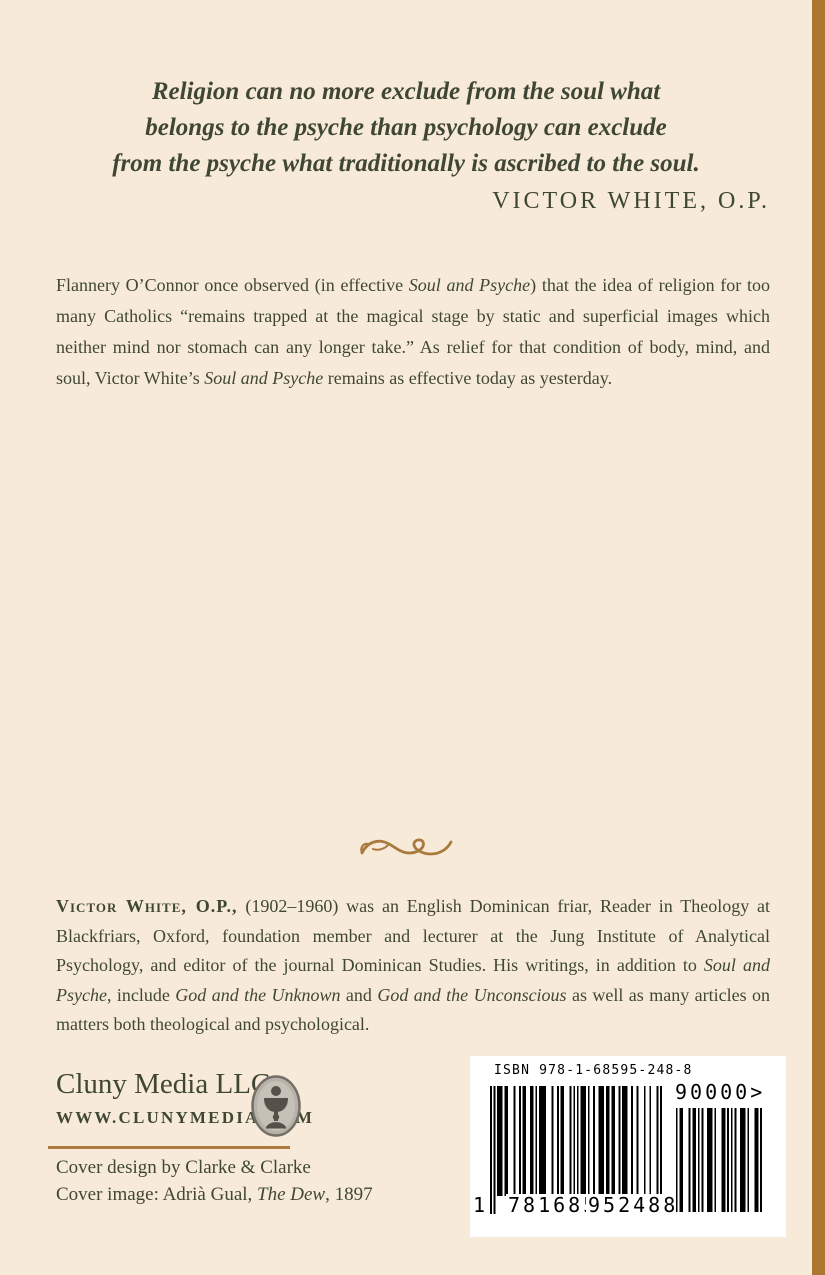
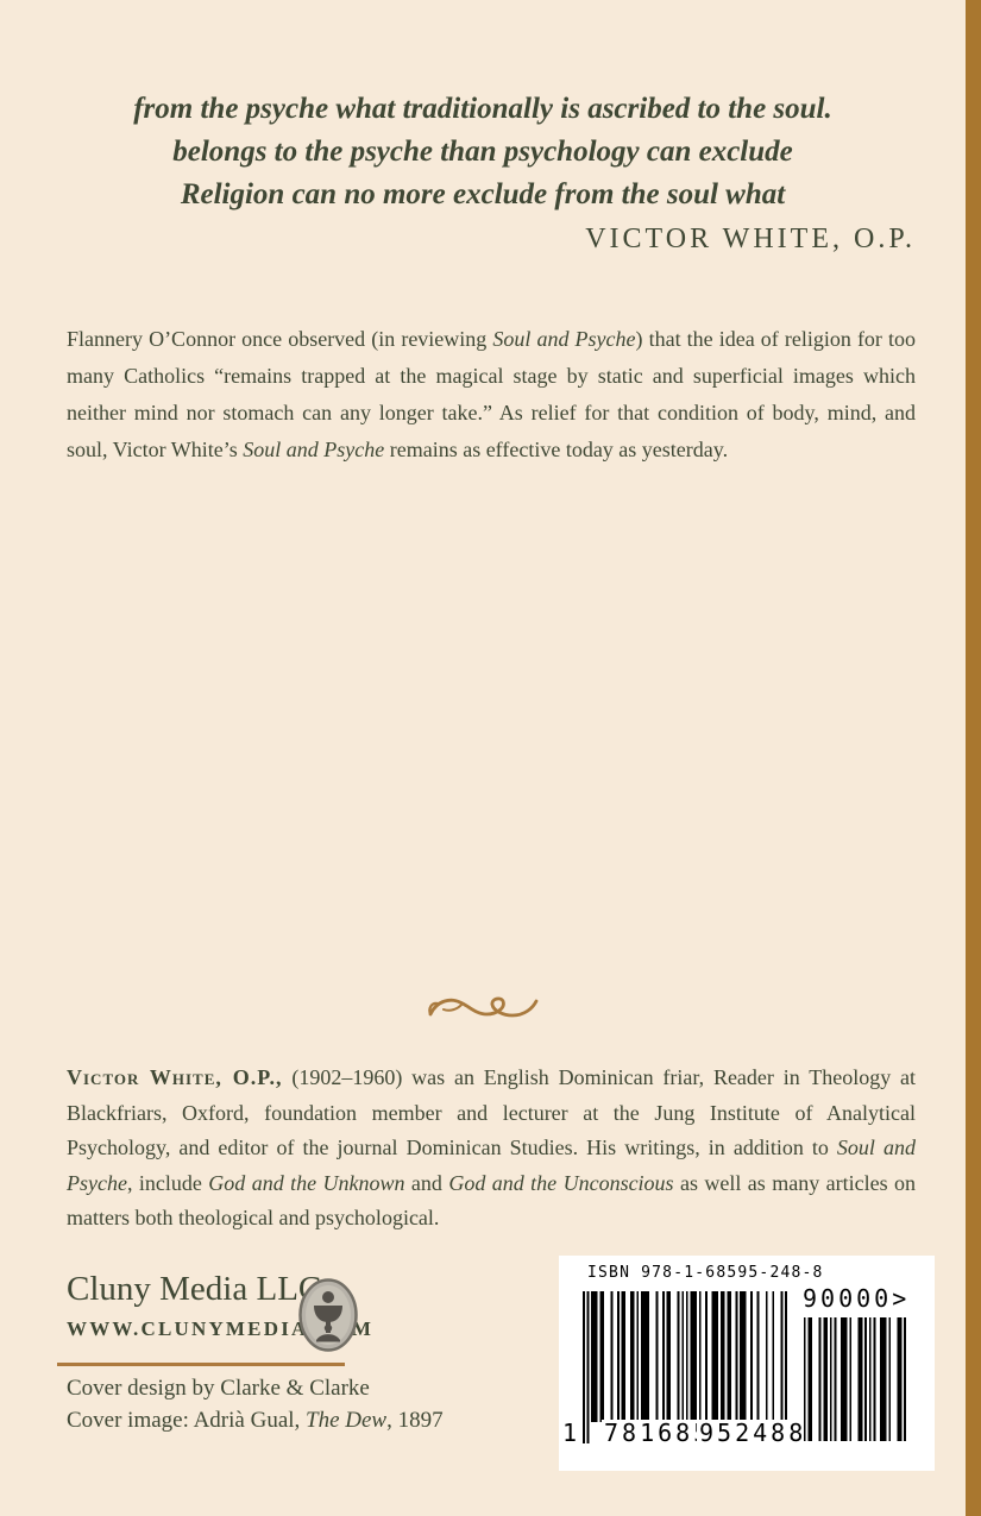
- Religion can no more exclude from the soul what
+ from the psyche what traditionally is ascribed to the soul.
  belongs to the psyche than psychology can exclude
- from the psyche what traditionally is ascribed to the soul.
+ Religion can no more exclude from the soul what
  VICTOR WHITE, O.P.
- Flannery O’Connor once observed (in effective Soul and Psyche) that the idea of religion for too many Catholics “remains trapped at the magical stage by static and superficial images which neither mind nor stomach can any longer take.” As relief for that condition of body, mind, and soul, Victor White’s Soul and Psyche remains as effective today as yesterday.
+ Flannery O’Connor once observed (in reviewing Soul and Psyche) that the idea of religion for too many Catholics “remains trapped at the magical stage by static and superficial images which neither mind nor stomach can any longer take.” As relief for that condition of body, mind, and soul, Victor White’s Soul and Psyche remains as effective today as yesterday.
  Victor White, O.P., (1902–1960) was an English Dominican friar, Reader in Theology at Blackfriars, Oxford, foundation member and lecturer at the Jung Institute of Analytical Psychology, and editor of the journal Dominican Studies. His writings, in addition to Soul and Psyche, include God and the Unknown and God and the Unconscious as well as many articles on matters both theological and psychological.
  Cluny Media LL
  WWW.CLUNYMEDIAM
  Cover design by Clarke & Clarke
  Cover image: Adrià Gual, The Dew, 1897
  ISBN 978-1-68595-248-8
  1
  78168
  952488
  90000>
